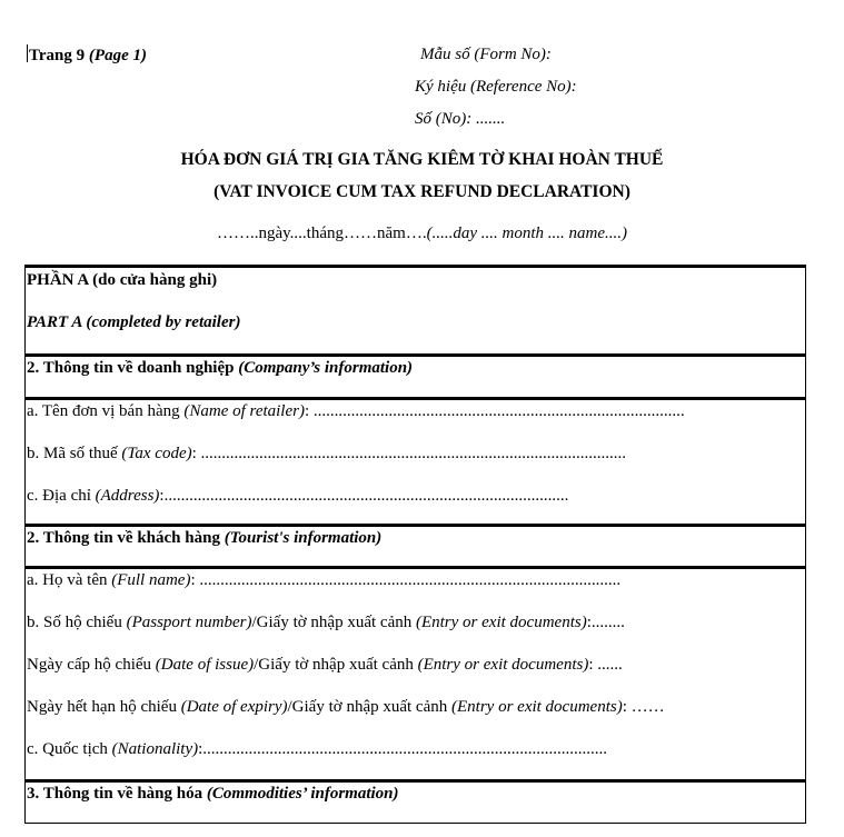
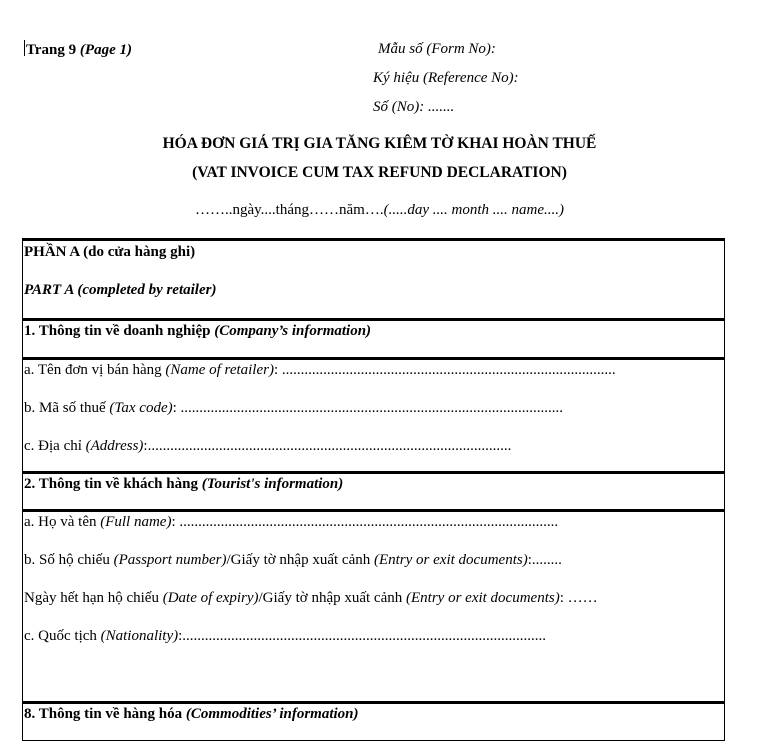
  Trang 9 (Page 1)
  Mẫu số (Form No):
  Ký hiệu (Reference No):
  Số (No): .......
  HÓA ĐƠN GIÁ TRỊ GIA TĂNG KIÊM TỜ KHAI HOÀN THUẾ
  (VAT INVOICE CUM TAX REFUND DECLARATION)
  ……..ngày....tháng……năm….(.....day .... month .... name....)
  PHẦN A (do cửa hàng ghi)
  PART A (completed by retailer)
- 2. Thông tin về doanh nghiệp (Company’s information)
+ 1. Thông tin về doanh nghiệp (Company’s information)
  a. Tên đơn vị bán hàng (Name of retailer): .........................................................................................
  b. Mã số thuế (Tax code): ......................................................................................................
  c. Địa chỉ (Address):.................................................................................................
  2. Thông tin về khách hàng (Tourist's information)
  a. Họ và tên (Full name): .....................................................................................................
  b. Số hộ chiếu (Passport number)/Giấy tờ nhập xuất cảnh (Entry or exit documents):........
- Ngày cấp hộ chiếu (Date of issue)/Giấy tờ nhập xuất cảnh (Entry or exit documents): ......
  Ngày hết hạn hộ chiếu (Date of expiry)/Giấy tờ nhập xuất cảnh (Entry or exit documents): ……
  c. Quốc tịch (Nationality):.................................................................................................
- 3. Thông tin về hàng hóa (Commodities’ information)
+ 8. Thông tin về hàng hóa (Commodities’ information)
